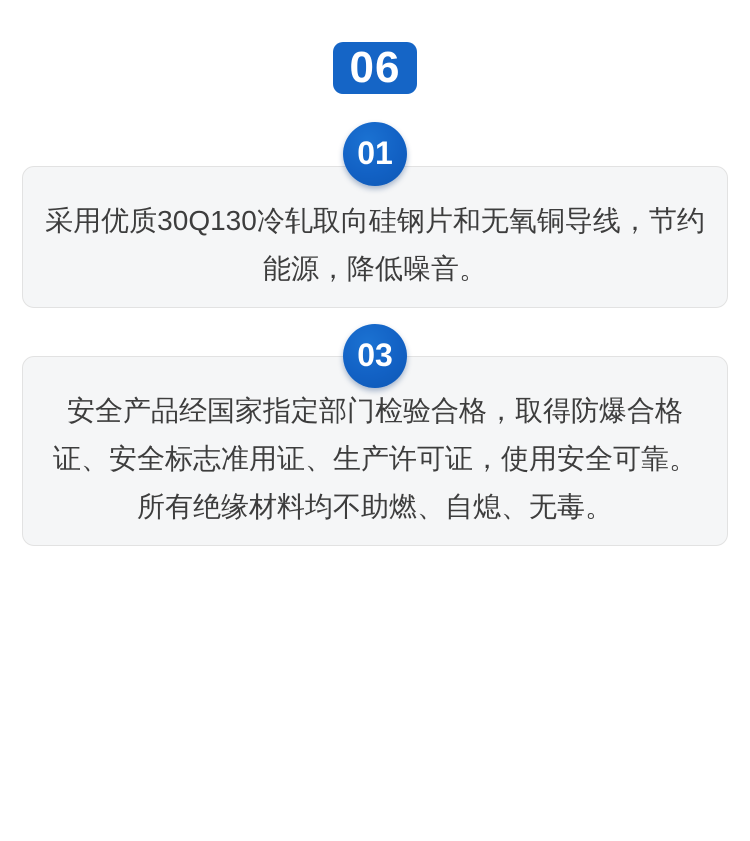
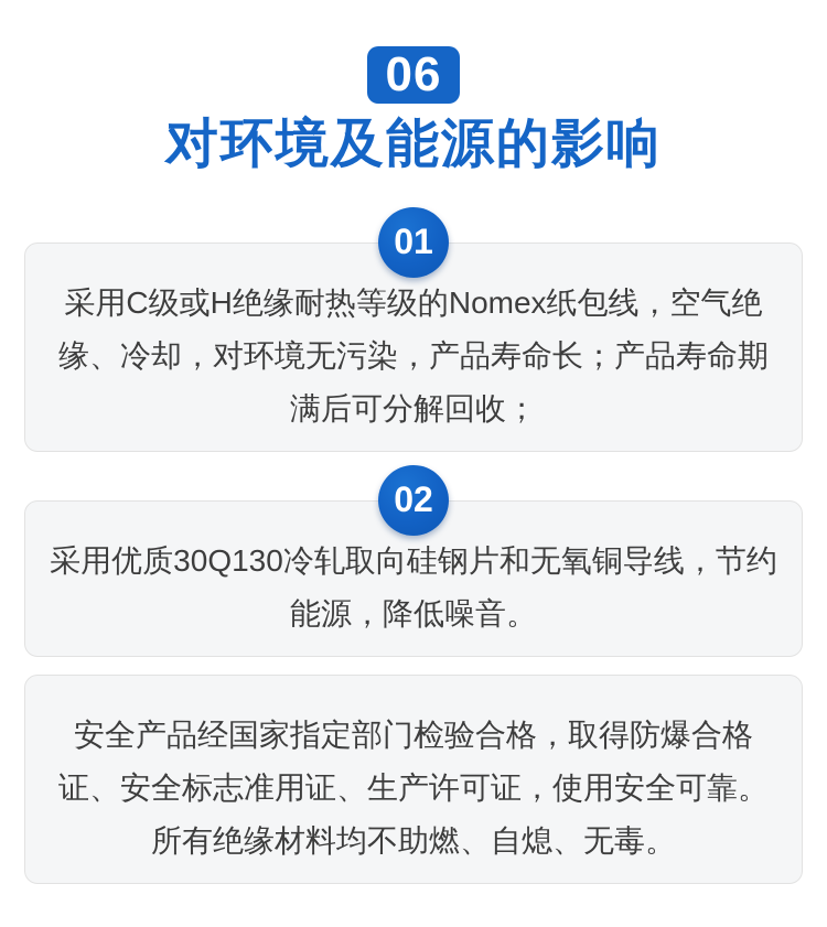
  06
+ 对环境及能源的影响
  01
+ 采用C级或H绝缘耐热等级的Nomex纸包线，空气绝缘、冷却，对环境无污染，产品寿命长；产品寿命期满后可分解回收；
+ 02
  采用优质30Q130冷轧取向硅钢片和无氧铜导线，节约能源，降低噪音。
- 03
  安全产品经国家指定部门检验合格，取得防爆合格证、安全标志准用证、生产许可证，使用安全可靠。所有绝缘材料均不助燃、自熄、无毒。
